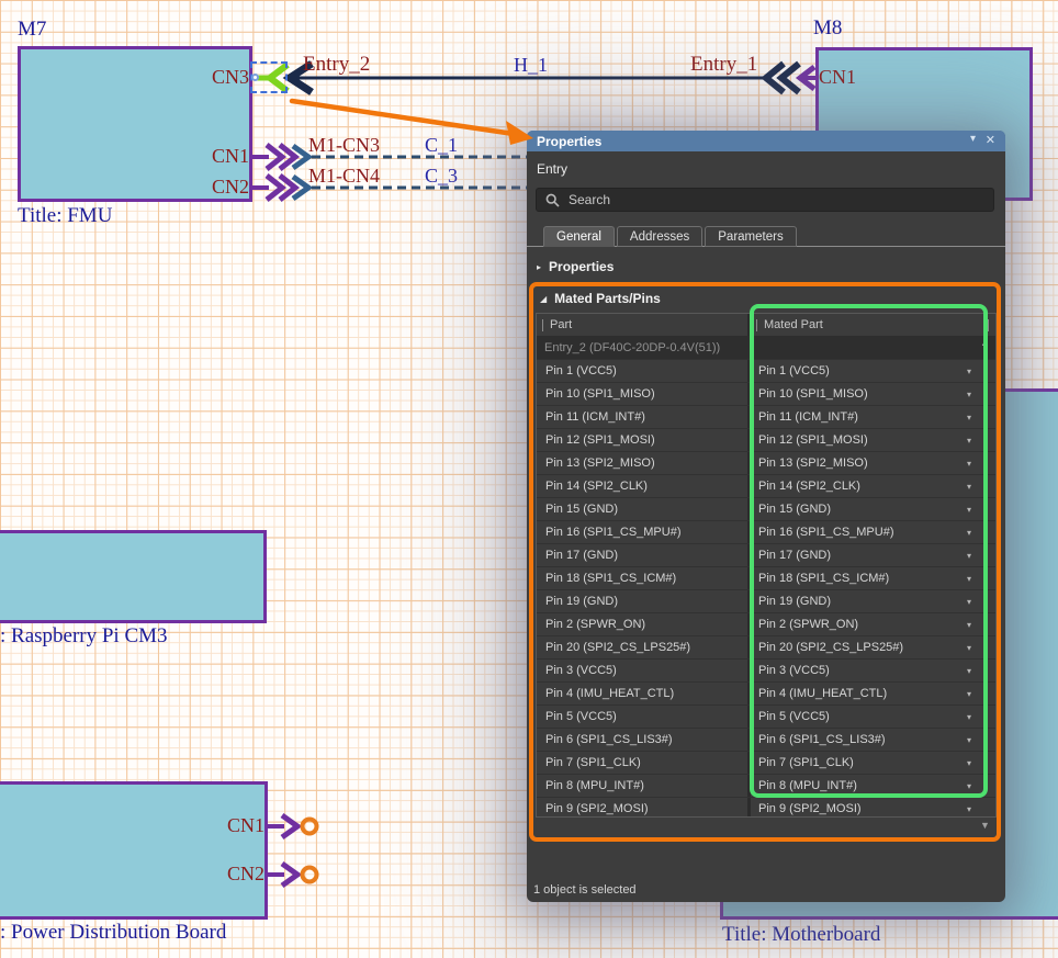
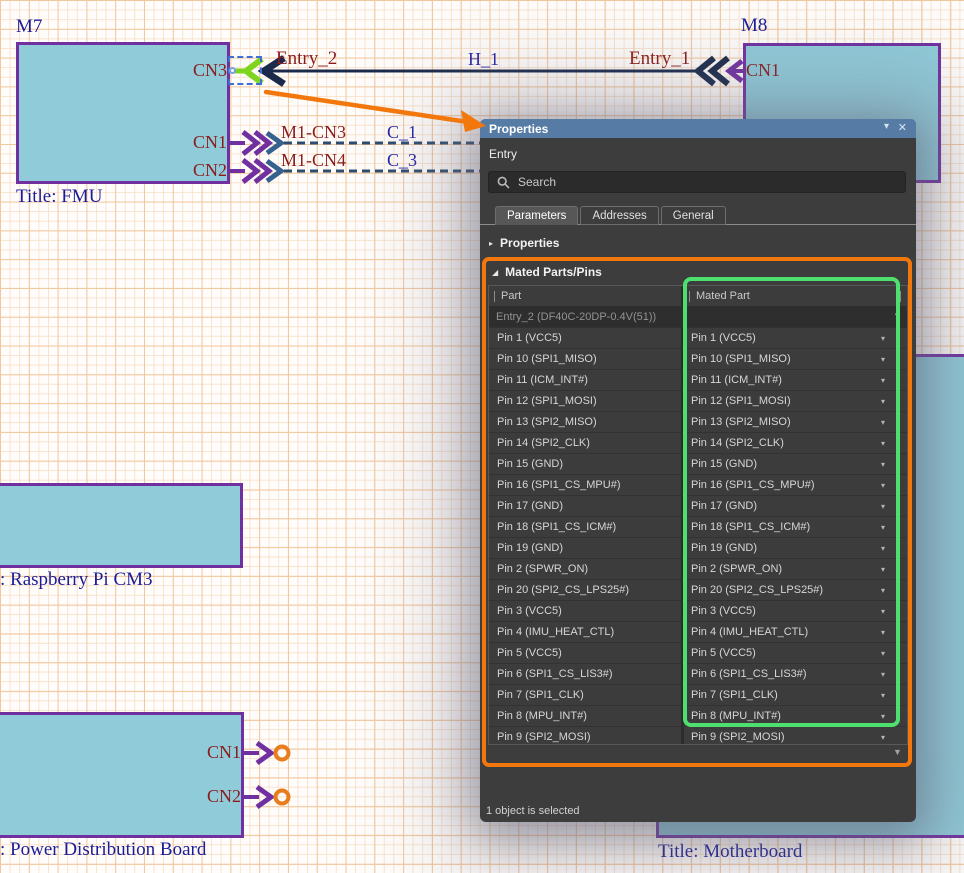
  M7
  M8
  CN3
  CN1
  CN2
  Title: FMU
  Entry_2
  H_1
  Entry_1
  CN1
  M1-CN3
  C_1
  M1-CN4
  C_3
  : Raspberry Pi CM3
  CN1
  CN2
  : Power Distribution Board
  Title: Motherboard
  Properties
  ▾
  ✕
  Entry
  Search
- General
+ Parameters
  Addresses
- Parameters
+ General
  ▸
  Properties
  ◢
  Mated Parts/Pins
  Part
  Mated Part
  Entry_2 (DF40C-20DP-0.4V(51))
  Pin 1 (VCC5)
  Pin 1 (VCC5)
  ▾
  Pin 10 (SPI1_MISO)
  Pin 10 (SPI1_MISO)
  ▾
  Pin 11 (ICM_INT#)
  Pin 11 (ICM_INT#)
  ▾
  Pin 12 (SPI1_MOSI)
  Pin 12 (SPI1_MOSI)
  ▾
  Pin 13 (SPI2_MISO)
  Pin 13 (SPI2_MISO)
  ▾
  Pin 14 (SPI2_CLK)
  Pin 14 (SPI2_CLK)
  ▾
  Pin 15 (GND)
  Pin 15 (GND)
  ▾
  Pin 16 (SPI1_CS_MPU#)
  Pin 16 (SPI1_CS_MPU#)
  ▾
  Pin 17 (GND)
  Pin 17 (GND)
  ▾
  Pin 18 (SPI1_CS_ICM#)
  Pin 18 (SPI1_CS_ICM#)
  ▾
  Pin 19 (GND)
  Pin 19 (GND)
  ▾
  Pin 2 (SPWR_ON)
  Pin 2 (SPWR_ON)
  ▾
  Pin 20 (SPI2_CS_LPS25#)
  Pin 20 (SPI2_CS_LPS25#)
  ▾
  Pin 3 (VCC5)
  Pin 3 (VCC5)
  ▾
  Pin 4 (IMU_HEAT_CTL)
  Pin 4 (IMU_HEAT_CTL)
  ▾
  Pin 5 (VCC5)
  Pin 5 (VCC5)
  ▾
  Pin 6 (SPI1_CS_LIS3#)
  Pin 6 (SPI1_CS_LIS3#)
  ▾
  Pin 7 (SPI1_CLK)
  Pin 7 (SPI1_CLK)
  ▾
  Pin 8 (MPU_INT#)
  Pin 8 (MPU_INT#)
  ▾
  Pin 9 (SPI2_MOSI)
  Pin 9 (SPI2_MOSI)
  ▾
  ▲
  ▼
  1 object is selected
